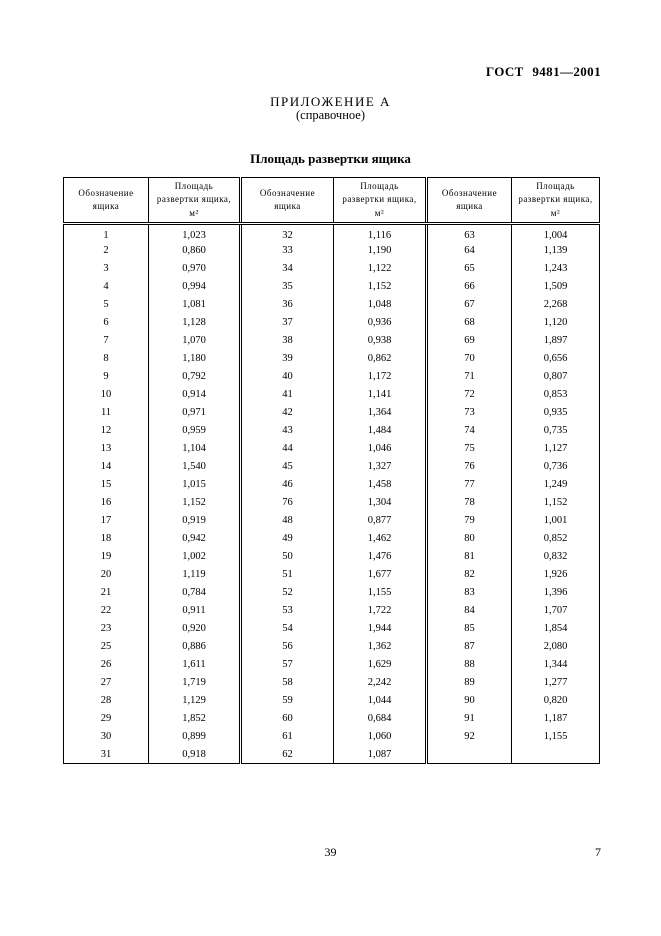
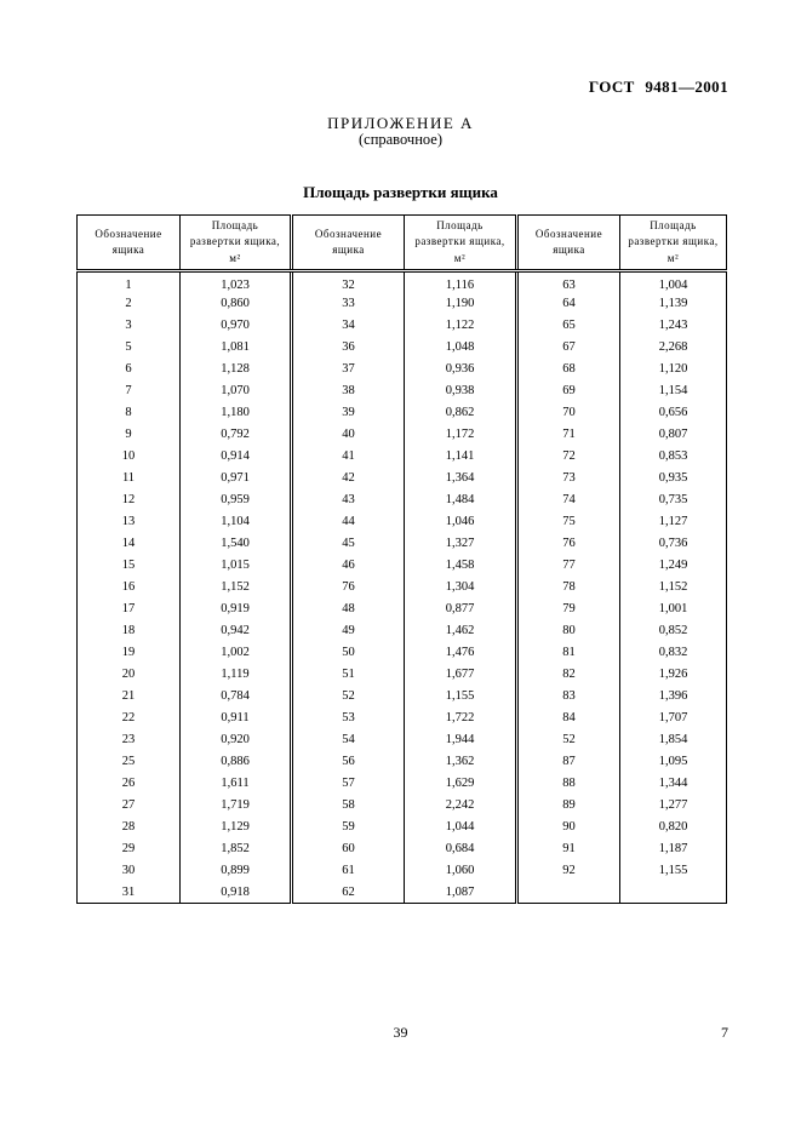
  ГОСТ 9481—2001
  ПРИЛОЖЕНИЕ А
  (справочное)
  Площадь развертки ящика
  Обозначение ящика	Площадь развертки ящика, м²	Обозначение ящика	Площадь развертки ящика, м²	Обозначение ящика	Площадь развертки ящика, м²
  1	1,023	32	1,116	63	1,004
  2	0,860	33	1,190	64	1,139
  3	0,970	34	1,122	65	1,243
- 4	0,994	35	1,152	66	1,509
  5	1,081	36	1,048	67	2,268
  6	1,128	37	0,936	68	1,120
- 7	1,070	38	0,938	69	1,897
+ 7	1,070	38	0,938	69	1,154
  8	1,180	39	0,862	70	0,656
  9	0,792	40	1,172	71	0,807
  10	0,914	41	1,141	72	0,853
  11	0,971	42	1,364	73	0,935
  12	0,959	43	1,484	74	0,735
  13	1,104	44	1,046	75	1,127
  14	1,540	45	1,327	76	0,736
  15	1,015	46	1,458	77	1,249
  16	1,152	76	1,304	78	1,152
  17	0,919	48	0,877	79	1,001
  18	0,942	49	1,462	80	0,852
  19	1,002	50	1,476	81	0,832
  20	1,119	51	1,677	82	1,926
  21	0,784	52	1,155	83	1,396
  22	0,911	53	1,722	84	1,707
- 23	0,920	54	1,944	85	1,854
+ 23	0,920	54	1,944	52	1,854
- 25	0,886	56	1,362	87	2,080
+ 25	0,886	56	1,362	87	1,095
  26	1,611	57	1,629	88	1,344
  27	1,719	58	2,242	89	1,277
  28	1,129	59	1,044	90	0,820
  29	1,852	60	0,684	91	1,187
  30	0,899	61	1,060	92	1,155
  31	0,918	62	1,087
  39
  7
